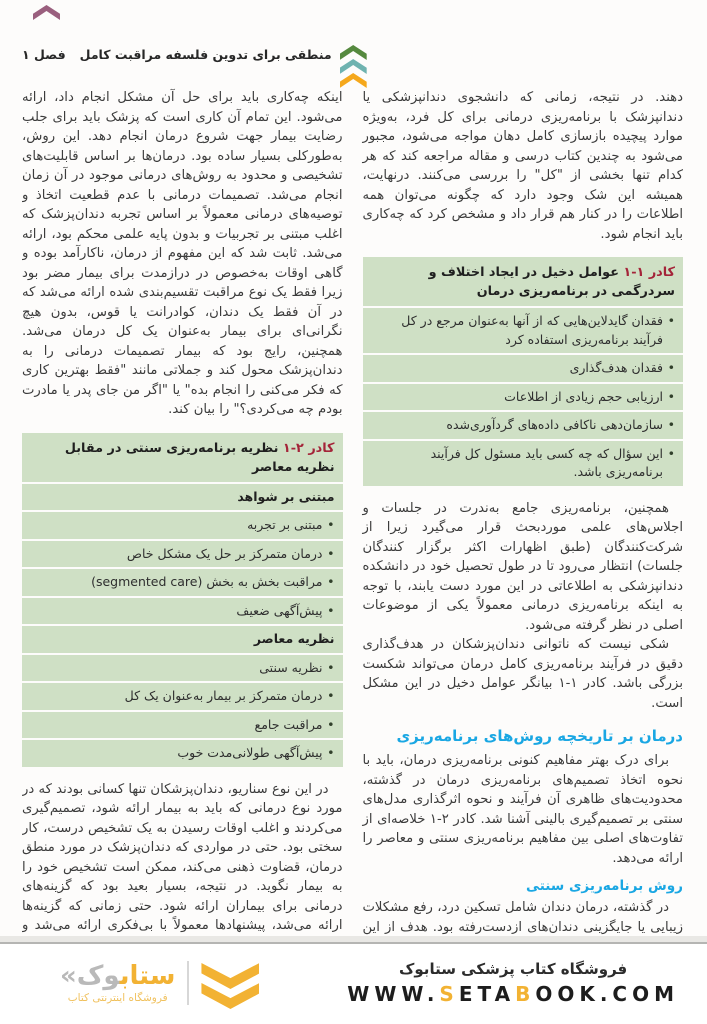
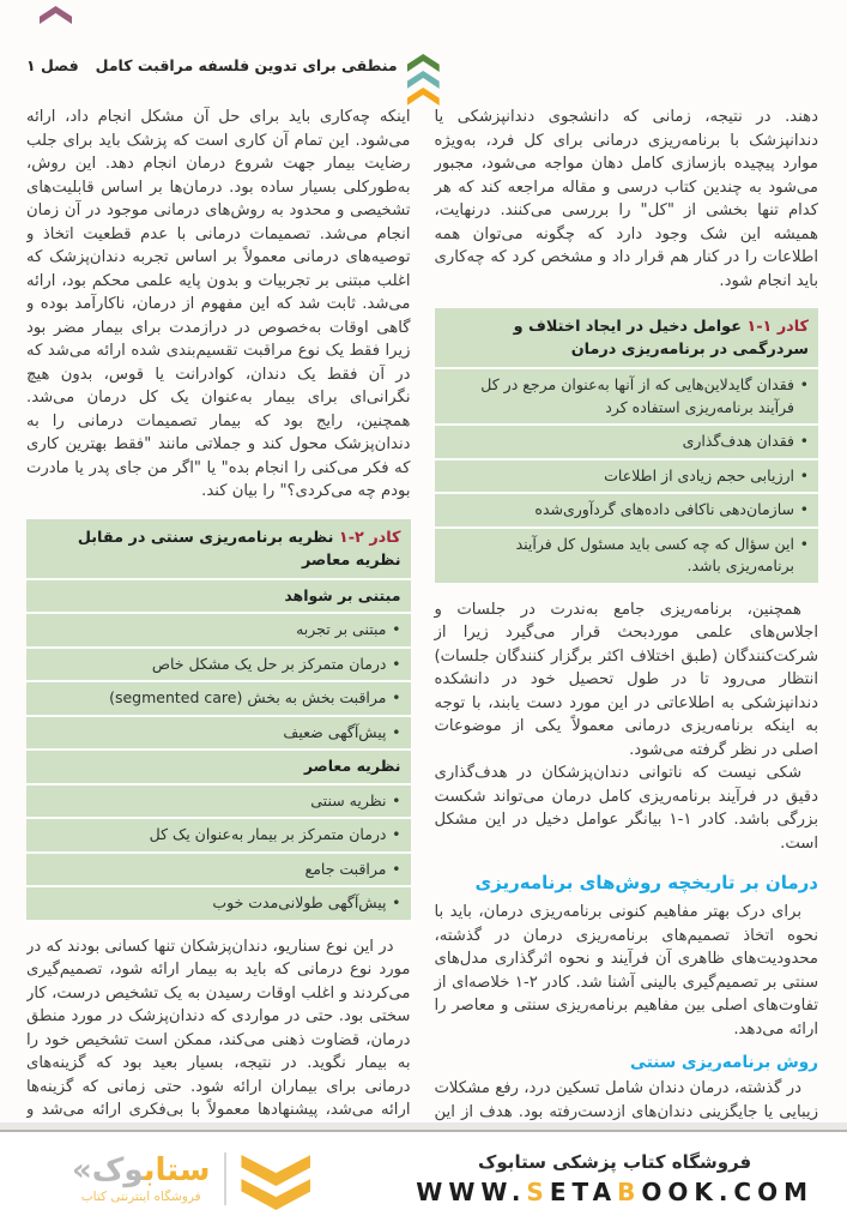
  فصل ۱
  منطقی برای تدوین فلسفه مراقبت کامل
  دهند. در نتیجه، زمانی که دانشجوی دندانپزشکی یا دندانپزشک با برنامه‌ریزی درمانی برای کل فرد، به‌ویژه موارد پیچیده بازسازی کامل دهان مواجه می‌شود، مجبور می‌شود به چندین کتاب درسی و مقاله مراجعه کند که هر کدام تنها بخشی از "کل" را بررسی می‌کنند. درنهایت، همیشه این شک وجود دارد که چگونه می‌توان همه اطلاعات را در کنار هم قرار داد و مشخص کرد که چه‌کاری باید انجام شود.
  کادر ۱-۱ عوامل دخیل در ایجاد اختلاف و سردرگمی در برنامه‌ریزی درمان
  •
  فقدان گایدلاین‌هایی که از آنها به‌عنوان مرجع در کل فرآیند برنامه‌ریزی استفاده کرد
  •
  فقدان هدف‌گذاری
  •
  ارزیابی حجم زیادی از اطلاعات
  •
  سازمان‌دهی ناکافی داده‌های گردآوری‌شده
  •
  این سؤال که چه کسی باید مسئول کل فرآیند برنامه‌ریزی باشد.
- همچنین، برنامه‌ریزی جامع به‌ندرت در جلسات و اجلاس‌های علمی موردبحث قرار می‌گیرد زیرا از شرکت‌کنندگان (طبق اظهارات اکثر برگزار کنندگان جلسات) انتظار می‌رود تا در طول تحصیل خود در دانشکده دندانپزشکی به اطلاعاتی در این مورد دست یابند، با توجه به اینکه برنامه‌ریزی درمانی معمولاً یکی از موضوعات اصلی در نظر گرفته می‌شود.
+ همچنین، برنامه‌ریزی جامع به‌ندرت در جلسات و اجلاس‌های علمی موردبحث قرار می‌گیرد زیرا از شرکت‌کنندگان (طبق اختلاف اکثر برگزار کنندگان جلسات) انتظار می‌رود تا در طول تحصیل خود در دانشکده دندانپزشکی به اطلاعاتی در این مورد دست یابند، با توجه به اینکه برنامه‌ریزی درمانی معمولاً یکی از موضوعات اصلی در نظر گرفته می‌شود.
  شکی نیست که ناتوانی دندان‌پزشکان در هدف‌گذاری دقیق در فرآیند برنامه‌ریزی کامل درمان می‌تواند شکست بزرگی باشد. کادر ۱-۱ بیانگر عوامل دخیل در این مشکل است.
  درمان بر تاریخچه روش‌های برنامه‌ریزی
  برای درک بهتر مفاهیم کنونی برنامه‌ریزی درمان، باید با نحوه اتخاذ تصمیم‌های برنامه‌ریزی درمان در گذشته، محدودیت‌های ظاهری آن فرآیند و نحوه اثرگذاری مدل‌های سنتی بر تصمیم‌گیری بالینی آشنا شد. کادر ۲-۱ خلاصه‌ای از تفاوت‌های اصلی بین مفاهیم برنامه‌ریزی سنتی و معاصر را ارائه می‌دهد.
  روش برنامه‌ریزی سنتی
  اینکه چه‌کاری باید برای حل آن مشکل انجام داد، ارائه می‌شود. این تمام آن کاری است که پزشک باید برای جلب رضایت بیمار جهت شروع درمان انجام دهد. این روش، به‌طورکلی بسیار ساده بود. درمان‌ها بر اساس قابلیت‌های تشخیصی و محدود به روش‌های درمانی موجود در آن زمان انجام می‌شد. تصمیمات درمانی با عدم قطعیت اتخاذ و توصیه‌های درمانی معمولاً بر اساس تجربه دندان‌پزشک که اغلب مبتنی بر تجربیات و بدون پایه علمی محکم بود، ارائه می‌شد. ثابت شد که این مفهوم از درمان، ناکارآمد بوده و گاهی اوقات به‌خصوص در درازمدت برای بیمار مضر بود زیرا فقط یک نوع مراقبت تقسیم‌بندی شده ارائه می‌شد که در آن فقط یک دندان، کوادرانت یا قوس، بدون هیچ نگرانی‌ای برای بیمار به‌عنوان یک کل درمان می‌شد. همچنین، رایج بود که بیمار تصمیمات درمانی را به دندان‌پزشک محول کند و جملاتی مانند "فقط بهترین کاری که فکر می‌کنی را انجام بده" یا "اگر من جای پدر یا مادرت بودم چه می‌کردی؟" را بیان کند.
  کادر ۲-۱ نظریه برنامه‌ریزی سنتی در مقابل نظریه معاصر
  مبتنی بر شواهد
  •
  مبتنی بر تجربه
  •
  درمان متمرکز بر حل یک مشکل خاص
  •
  مراقبت بخش به بخش (segmented care)
  •
  پیش‌آگهی ضعیف
  نظریه معاصر
  •
  نظریه سنتی
  •
  درمان متمرکز بر بیمار به‌عنوان یک کل
  •
  مراقبت جامع
  •
  پیش‌آگهی طولانی‌مدت خوب
  در این نوع سناریو، دندان‌پزشکان تنها کسانی بودند که در مورد نوع درمانی که باید به بیمار ارائه شود، تصمیم‌گیری می‌کردند و اغلب اوقات رسیدن به یک تشخیص درست، کار سختی بود. حتی در مواردی که دندان‌پزشک در مورد منطق درمان، قضاوت ذهنی می‌کند، ممکن است تشخیص خود را به بیمار نگوید. در نتیجه، بسیار بعید بود که گزینه‌های درمانی برای بیماران ارائه شود. حتی زمانی که گزینه‌ها ارائه می‌شد، پیشنهادها معمولاً با بی‌فکری ارائه می‌شد و
  ستابوک»
  فروشگاه اینترنتی کتاب
  فروشگاه کتاب پزشکی ستابوک
  WWW.SETABOOK.COM
